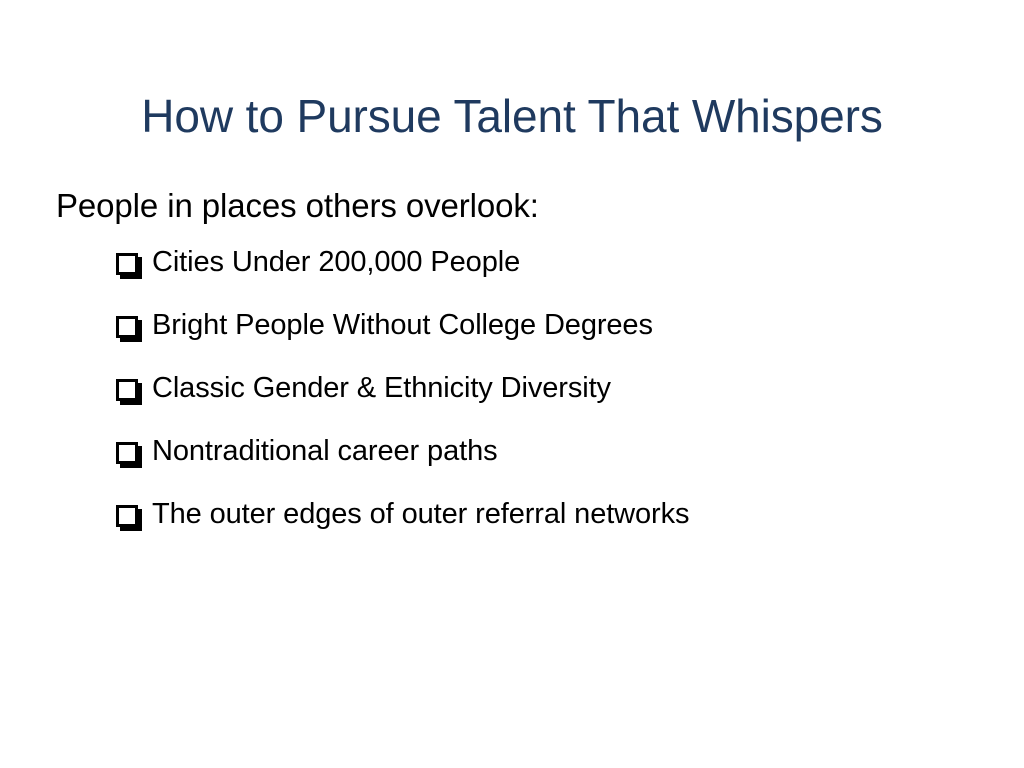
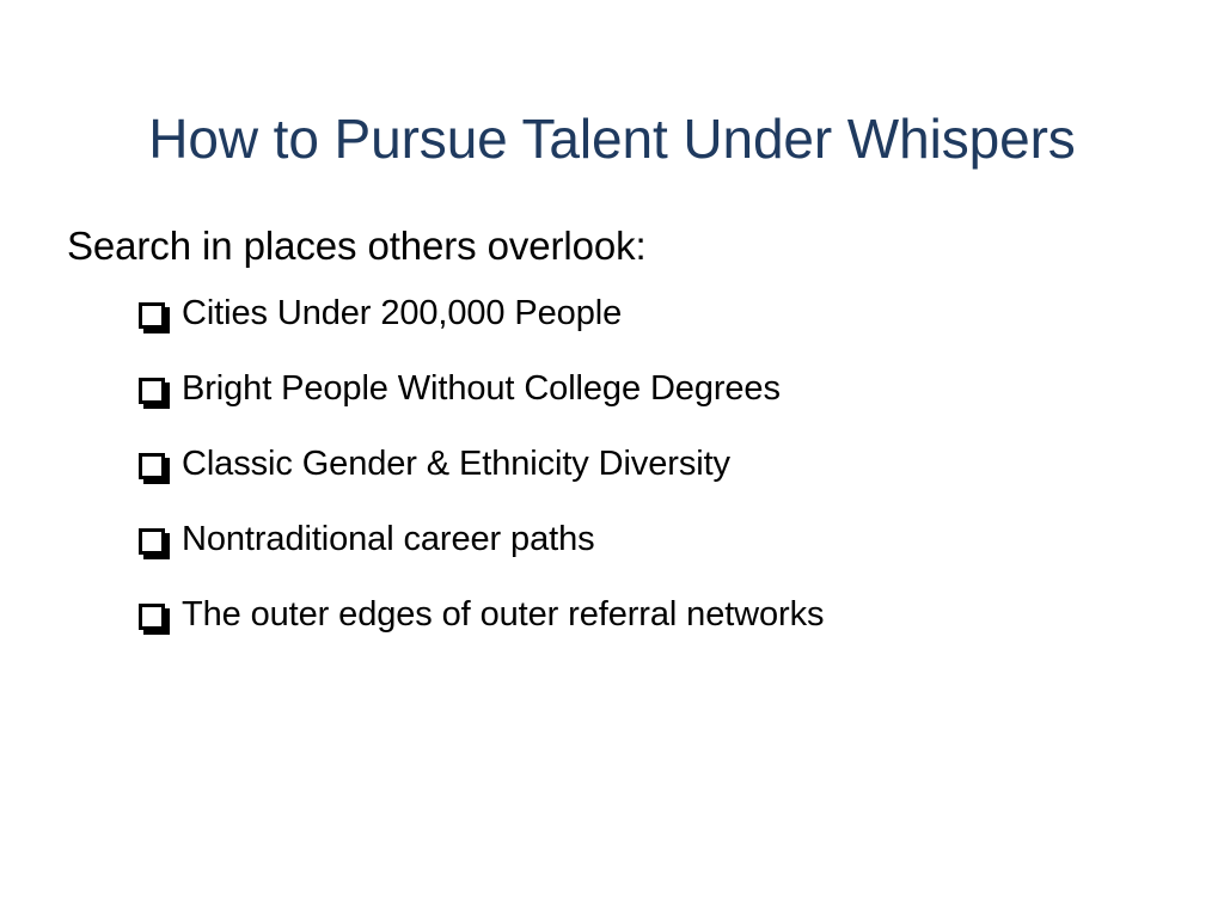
- How to Pursue Talent That Whispers
+ How to Pursue Talent Under Whispers
- People in places others overlook:
+ Search in places others overlook:
  Cities Under 200,000 People
  Bright People Without College Degrees
  Classic Gender & Ethnicity Diversity
  Nontraditional career paths
  The outer edges of outer referral networks
